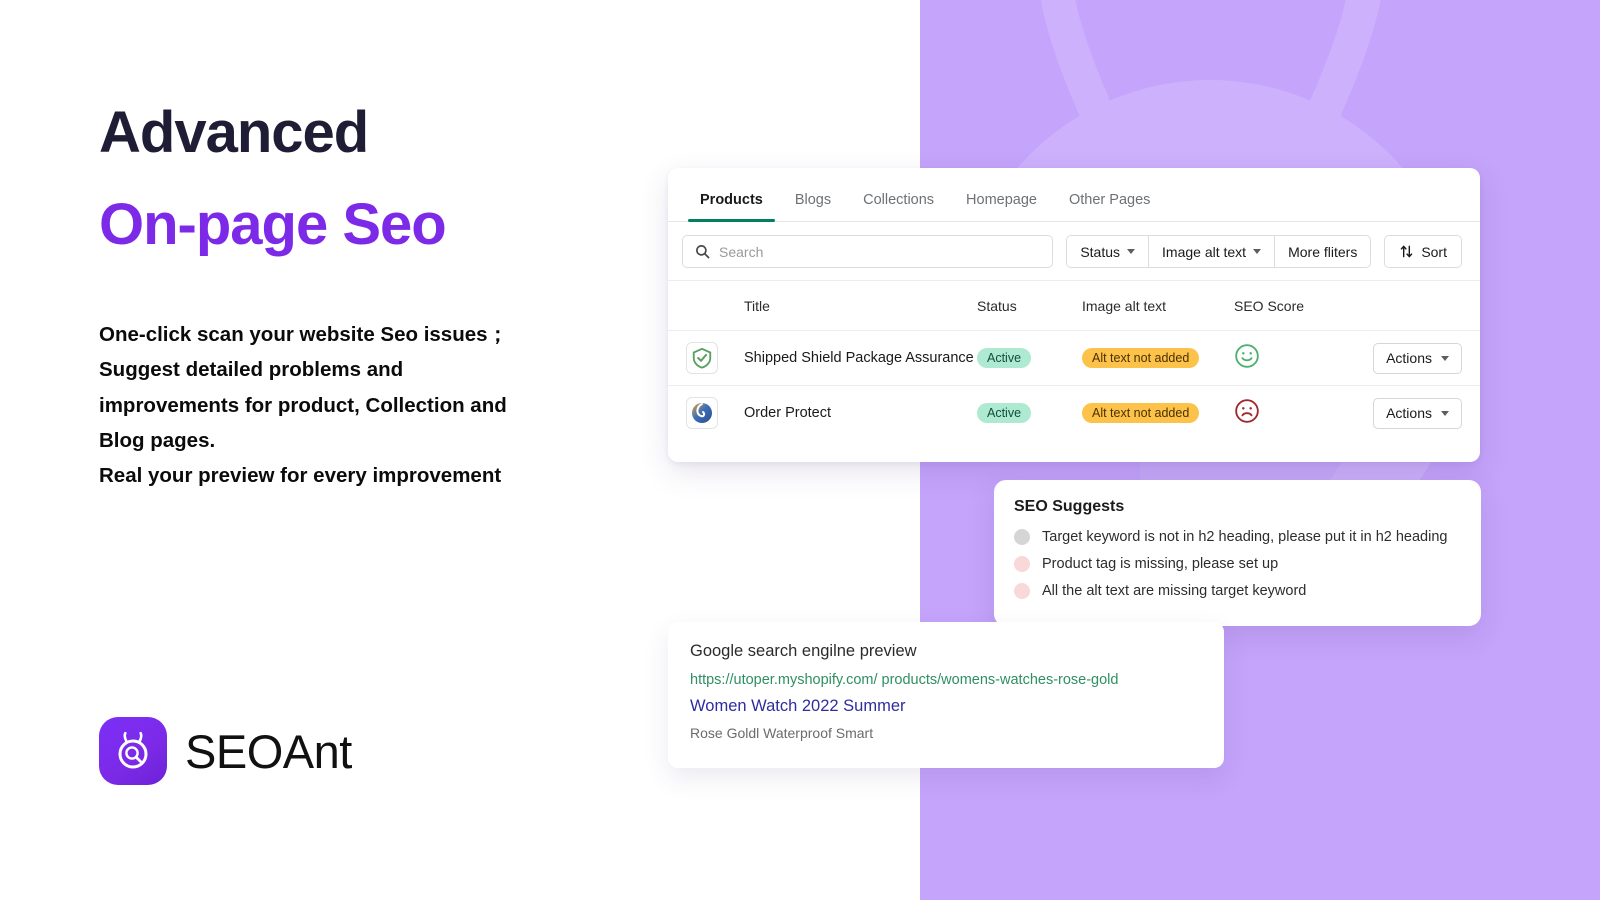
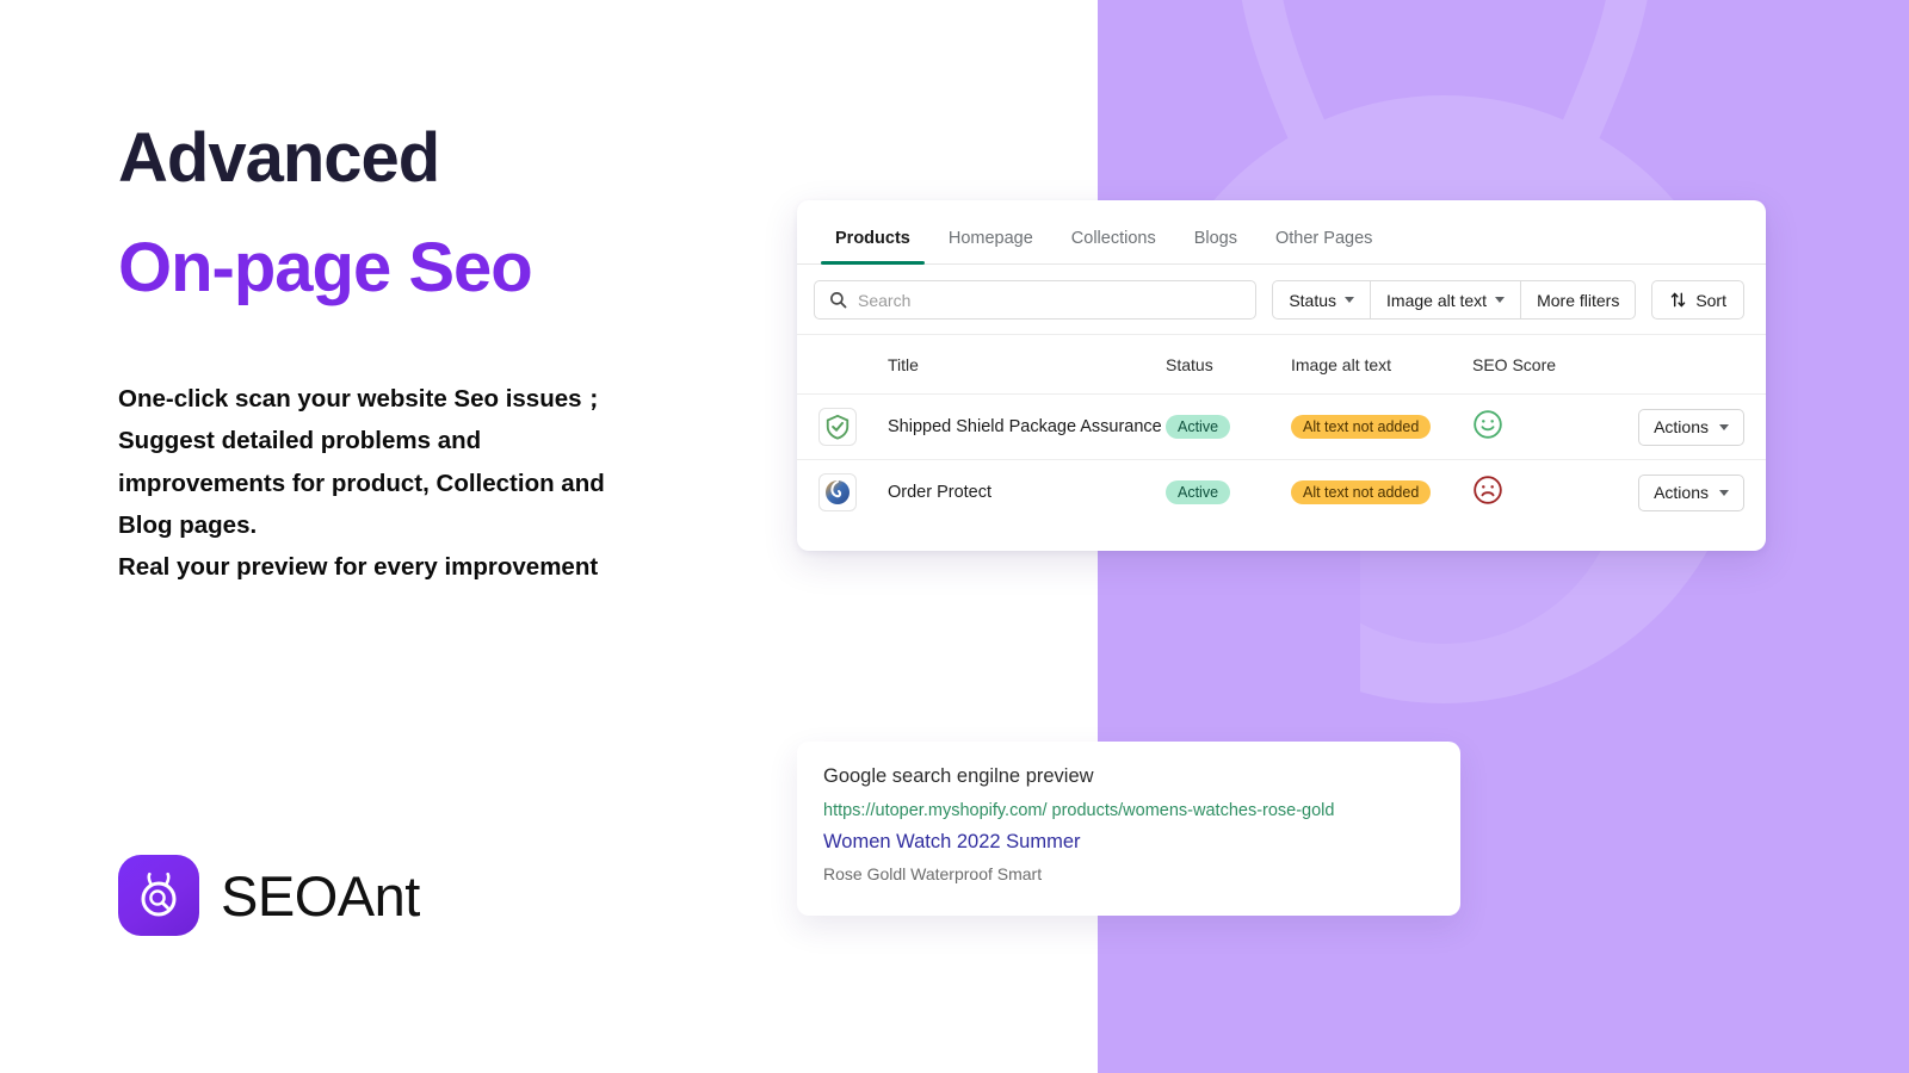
  Advanced
  On-page Seo
  One-click scan your website Seo issues；
  Suggest detailed problems and
  improvements for product, Collection and
  Blog pages.
  Real your preview for every improvement
  SEOAnt
  Products
- Blogs
+ Homepage
  Collections
- Homepage
+ Blogs
  Other Pages
  Search
  Status
  Image alt text
  More fliters
  Sort
  Title
  Status
  Image alt text
  SEO Score
  Shipped Shield Package Assurance
  Active
  Alt text not added
  Actions
  Order Protect
  Active
  Alt text not added
  Actions
- SEO Suggests
- Target keyword is not in h2 heading, please put it in h2 heading
- Product tag is missing, please set up
- All the alt text are missing target keyword
  Google search engilne preview
  https://utoper.myshopify.com/ products/womens-watches-rose-gold
  Women Watch 2022 Summer
  Rose Goldl Waterproof Smart
